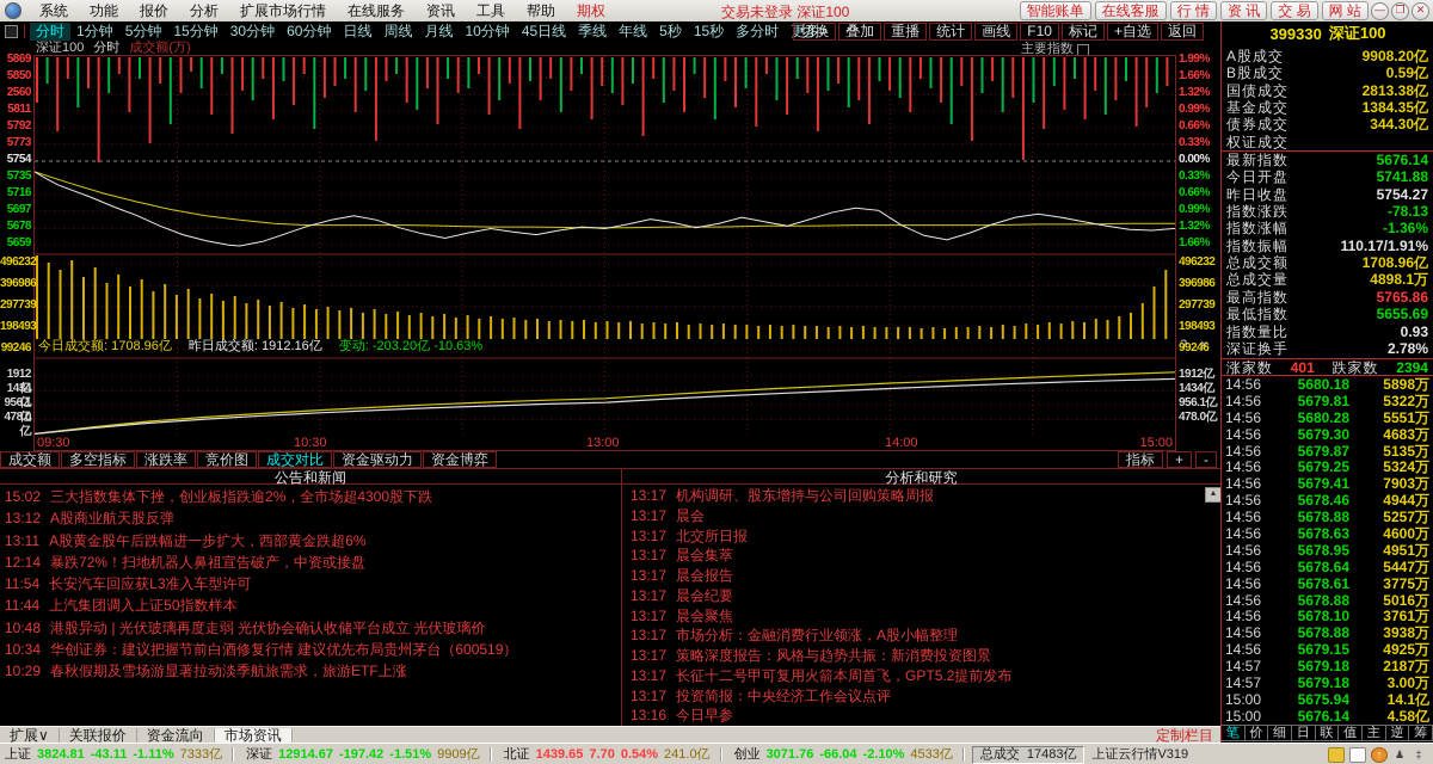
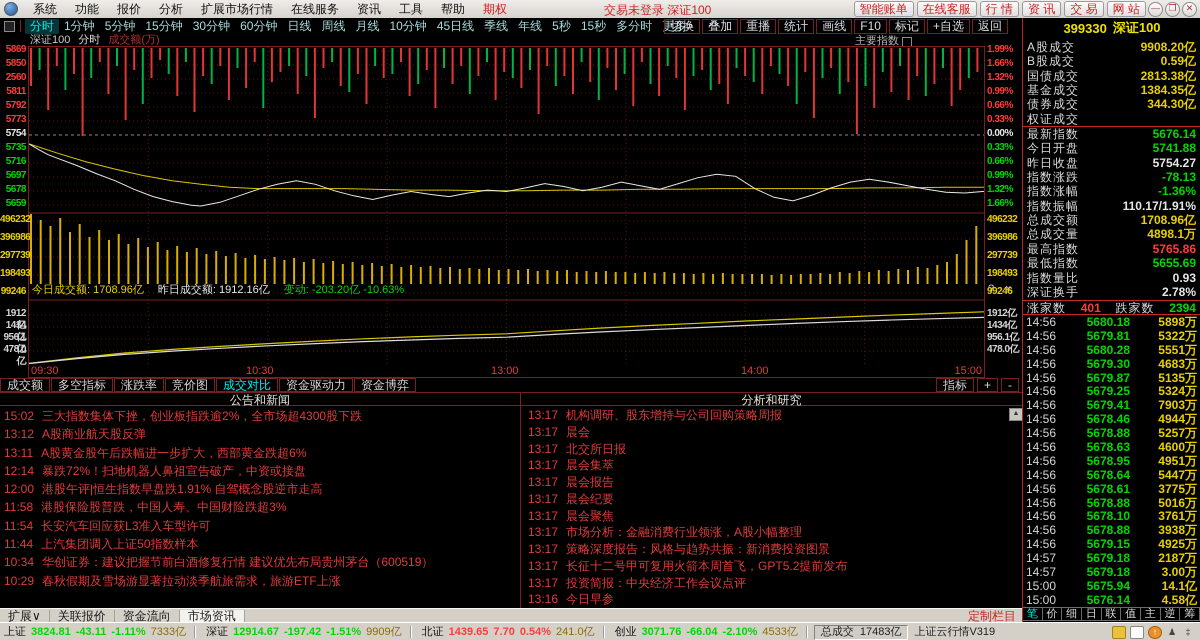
  系统 功能 报价 分析 扩展市场行情 在线服务 资讯 工具 帮助
  期权
  交易未登录 深证100
  智能账单
  在线客服
  行 情
  资 讯
  交 易
  网 站
  —
  ❐
  ✕
  分时
  1分钟
  5分钟
  15分钟
  30分钟
  60分钟
  日线
  周线
  月线
  10分钟
  45日线
  季线
  年线
  5秒
  15秒
  多分时
  更多>
  切换
  叠加
  重播
  统计
  画线
  F10
  标记
  +自选
  返回
  399330
  深证100
  深证100
  分时
  成交额(万)
  主要指数
  09:30
  10:30
  13:00
  14:00
  15:00
  5869
  5850
  2560
  5811
  5792
  5773
  5754
  5735
  5716
  5697
  5678
  5659
  1.99%
  1.66%
  1.32%
  0.99%
  0.66%
  0.33%
  0.00%
  0.33%
  0.66%
  0.99%
  1.32%
  1.66%
  496232
  396986
  297739
  198493
  99246
  496232
  396986
  297739
  198493
  99246
  1912亿
  1434亿
  956.1亿
  478.0亿
  1912亿
  1434亿
  956.1亿
  478.0亿
  今日成交额: 1708.96亿
  昨日成交额: 1912.16亿
  变动: -203.20亿 -10.63%
  ? ×
  成交额
  多空指标
  涨跌率
  竞价图
  成交对比
  资金驱动力
  资金博弈
  指标
  +
  -
  公告和新闻
  分析和研究
  15:02 三大指数集体下挫，创业板指跌逾2%，全市场超4300股下跌
  13:12 A股商业航天股反弹
  13:11 A股黄金股午后跌幅进一步扩大，西部黄金跌超6%
  12:14 暴跌72%！扫地机器人鼻祖宣告破产，中资或接盘
+ 12:00 港股午评|恒生指数早盘跌1.91% 自驾概念股逆市走高
+ 11:58 港股保险股普跌，中国人寿、中国财险跌超3%
  11:54 长安汽车回应获L3准入车型许可
  11:44 上汽集团调入上证50指数样本
- 10:48 港股异动 | 光伏玻璃再度走弱 光伏协会确认收储平台成立 光伏玻璃价
  10:34 华创证券：建议把握节前白酒修复行情 建议优先布局贵州茅台（600519）
  10:29 春秋假期及雪场游显著拉动淡季航旅需求，旅游ETF上涨
  13:17 机构调研、股东增持与公司回购策略周报
  13:17 晨会
  13:17 北交所日报
  13:17 晨会集萃
  13:17 晨会报告
  13:17 晨会纪要
  13:17 晨会聚焦
  13:17 市场分析：金融消费行业领涨，A股小幅整理
  13:17 策略深度报告：风格与趋势共振：新消费投资图景
  13:17 长征十二号甲可复用火箭本周首飞，GPT5.2提前发布
  13:17 投资简报：中央经济工作会议点评
  13:16 今日早参
  A股成交
  9908.20亿
  B股成交
  0.59亿
  国债成交
  2813.38亿
  基金成交
  1384.35亿
  债券成交
  344.30亿
  权证成交
  最新指数
  5676.14
  今日开盘
  5741.88
  昨日收盘
  5754.27
  指数涨跌
  -78.13
  指数涨幅
  -1.36%
  指数振幅
  110.17/1.91%
  总成交额
  1708.96亿
  总成交量
  4898.1万
  最高指数
  5765.86
  最低指数
  5655.69
  指数量比
  0.93
  深证换手
  2.78%
  涨家数
  401
  跌家数
  2394
  14:56
  5680.18
  5898万
  14:56
  5679.81
  5322万
  14:56
  5680.28
  5551万
  14:56
  5679.30
  4683万
  14:56
  5679.87
  5135万
  14:56
  5679.25
  5324万
  14:56
  5679.41
  7903万
  14:56
  5678.46
  4944万
  14:56
  5678.88
  5257万
  14:56
  5678.63
  4600万
  14:56
  5678.95
  4951万
  14:56
  5678.64
  5447万
  14:56
  5678.61
  3775万
  14:56
  5678.88
  5016万
  14:56
  5678.10
  3761万
  14:56
  5678.88
  3938万
  14:56
  5679.15
  4925万
  14:57
  5679.18
  2187万
  14:57
  5679.18
  3.00万
  15:00
  5675.94
  14.1亿
  15:00
  5676.14
  4.58亿
  笔
  价
  细
  日
  联
  值
  主
  逆
  筹
  扩展∨
  关联报价
  资金流向
  市场资讯
  定制栏目
  上证
  3824.81
  -43.11
  -1.11%
  7333亿
  深证
  12914.67
  -197.42
  -1.51%
  9909亿
  北证
  1439.65
  7.70
  0.54%
  241.0亿
  创业
  3071.76
  -66.04
  -2.10%
  4533亿
  总成交
  17483亿
  上证云行情V319
  ↑
  ♟
  ‡
